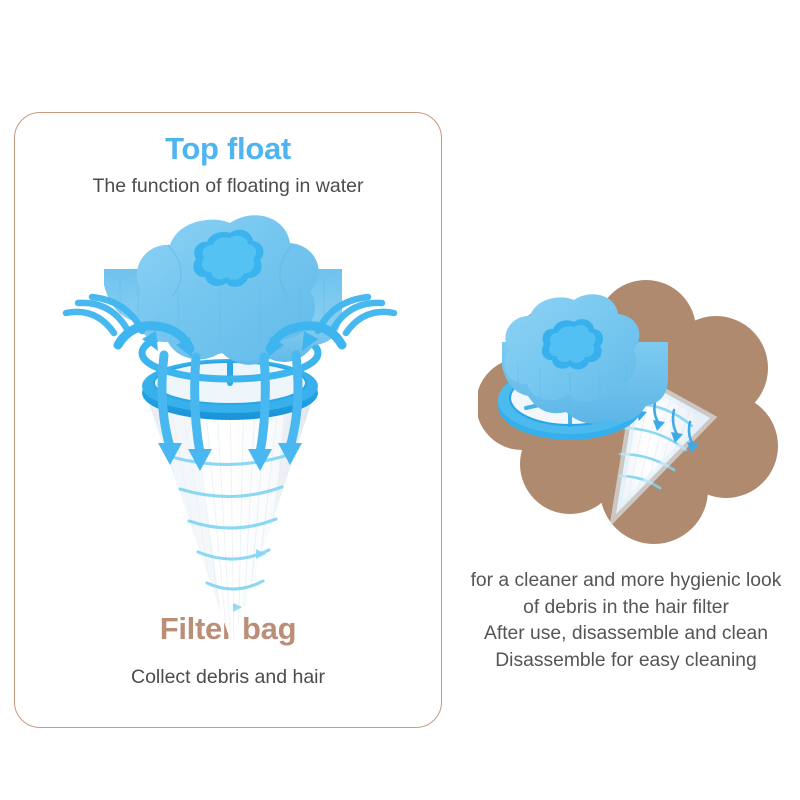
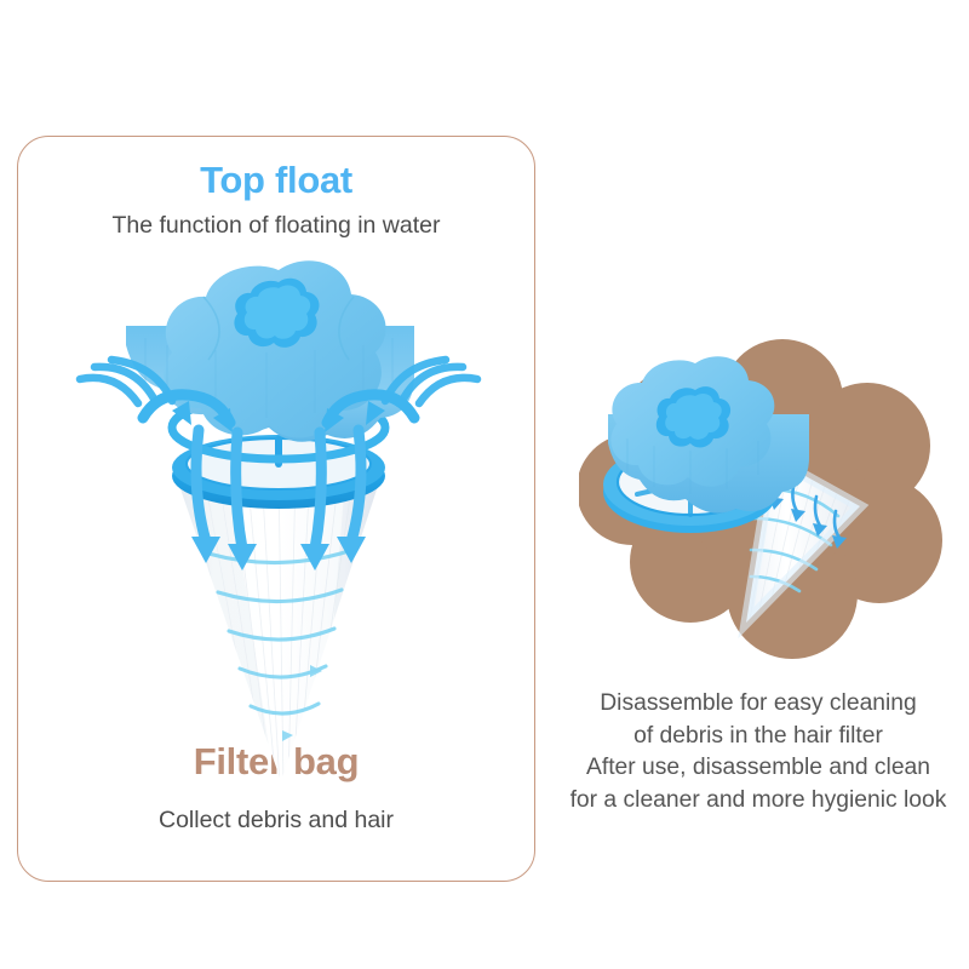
  Top float
  The function of floating in water
  Filte bag
  Collect debris and hair
- for a cleaner and more hygienic look
+ Disassemble for easy cleaning
  of debris in the hair filter
  After use, disassemble and clean
- Disassemble for easy cleaning
+ for a cleaner and more hygienic look
